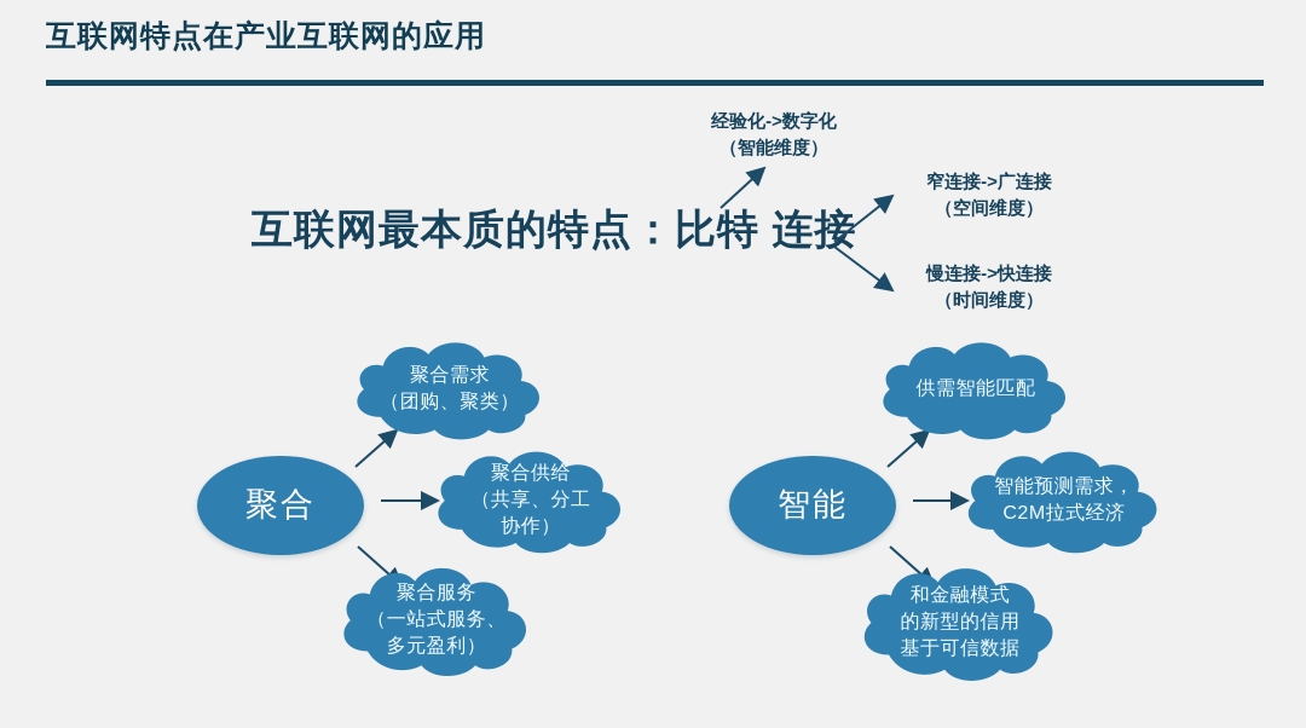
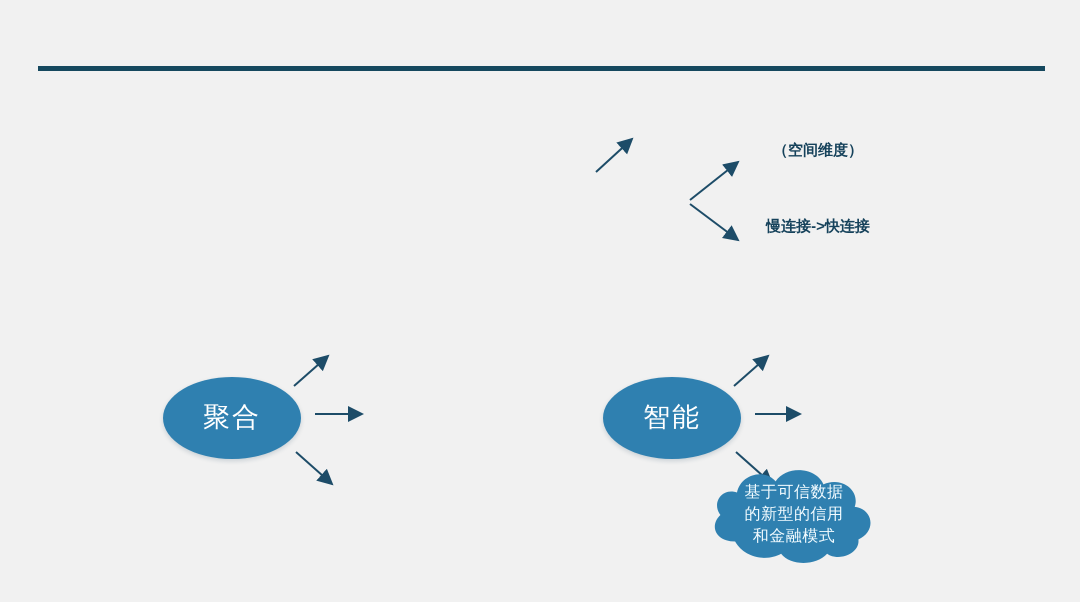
- 互联网特点在产业互联网的应用
- 互联网最本质的特点：比特 连接
- 经验化->数字化
- （智能维度）
- 窄连接->广连接
  （空间维度）
  慢连接->快连接
- （时间维度）
  聚合
  智能
- 聚合需求
- （团购、聚类）
- 聚合供给
- （共享、分工
- 协作）
- 聚合服务
- （一站式服务、
- 多元盈利）
- 供需智能匹配
- 智能预测需求，
- C2M拉式经济
- 和金融模式
+ 基于可信数据
  的新型的信用
- 基于可信数据
+ 和金融模式
